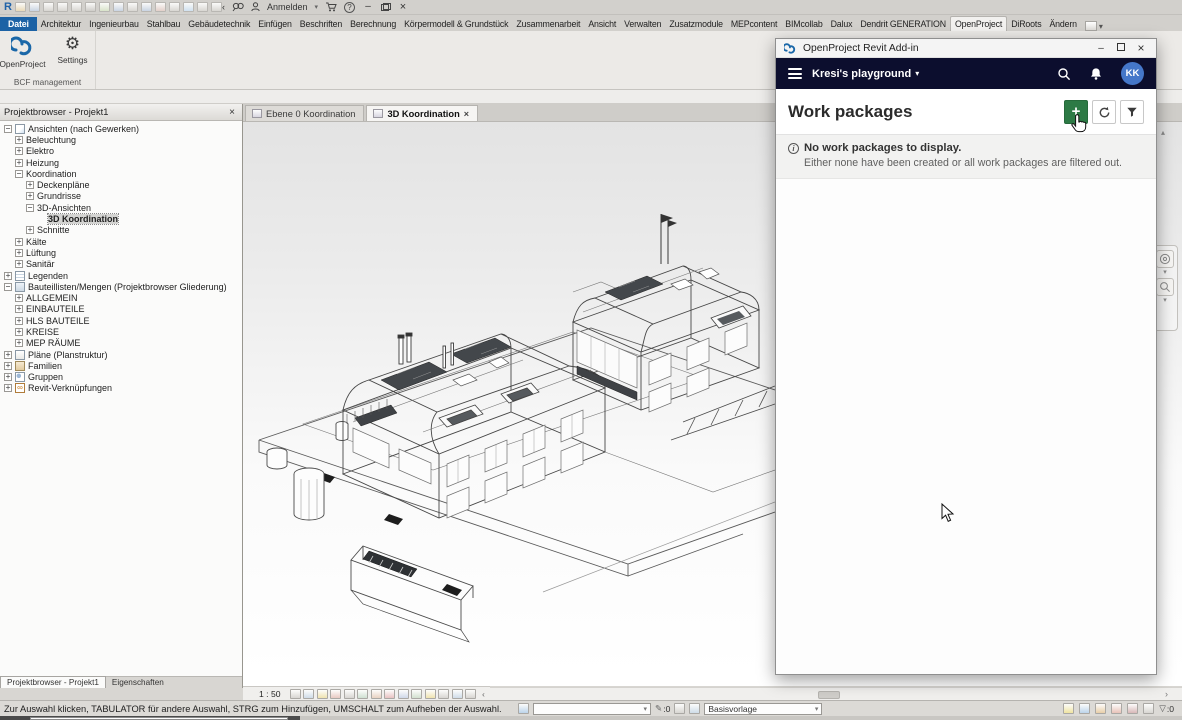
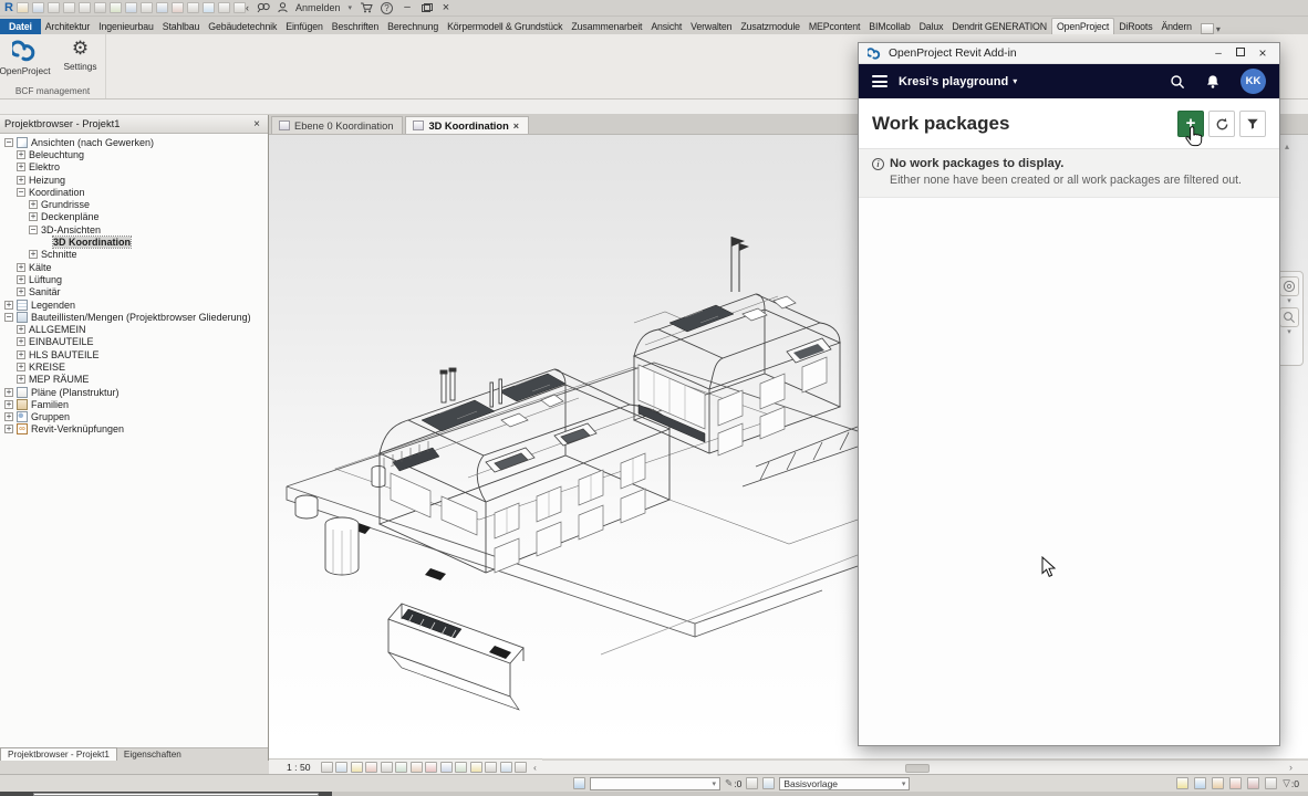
  R
  ‹
  Anmelden
  ?
  –
  ×
  Datei
  Architektur
  Ingenieurbau
  Stahlbau
  Gebäudetechnik
  Einfügen
  Beschriften
  Berechnung
  Körpermodell & Grundstück
  Zusammenarbeit
  Ansicht
  Verwalten
  Zusatzmodule
  MEPcontent
  BIMcollab
  Dalux
  Dendrit GENERATION
  OpenProject
  DiRoots
  Ändern
  ▾
  OpenProject
  ⚙
  Settings
  BCF management
  Projektbrowser - Projekt1
  ×
  −
  Ansichten (nach Gewerken)
  +
  Beleuchtung
  +
  Elektro
  +
  Heizung
  −
  Koordination
  +
- Deckenpläne
+ Grundrisse
  +
- Grundrisse
+ Deckenpläne
  −
  3D-Ansichten
  3D Koordination
  +
  Schnitte
  +
  Kälte
  +
  Lüftung
  +
  Sanitär
  +
  Legenden
  −
  Bauteillisten/Mengen (Projektbrowser Gliederung)
  +
  ALLGEMEIN
  +
  EINBAUTEILE
  +
  HLS BAUTEILE
  +
  KREISE
  +
  MEP RÄUME
  +
  Pläne (Planstruktur)
  +
  Familien
  +
  Gruppen
  +
  Revit-Verknüpfungen
  Projektbrowser - Projekt1
  Eigenschaften
  Ebene 0 Koordination
  3D Koordination
  ×
  ▴
  1 : 50
  ‹
  ›
  OpenProject Revit Add-in
  –
  ×
  Kresi's playground
  ▾
  KK
  Work packages
  +
  i
  No work packages to display.
  Either none have been created or all work packages are filtered out.
- Zur Auswahl klicken, TABULATOR für andere Auswahl, STRG zum Hinzufügen, UMSCHALT zum Aufheben der Auswahl.
  ✎
  :0
  Basisvorlage
  ▽
  :0
